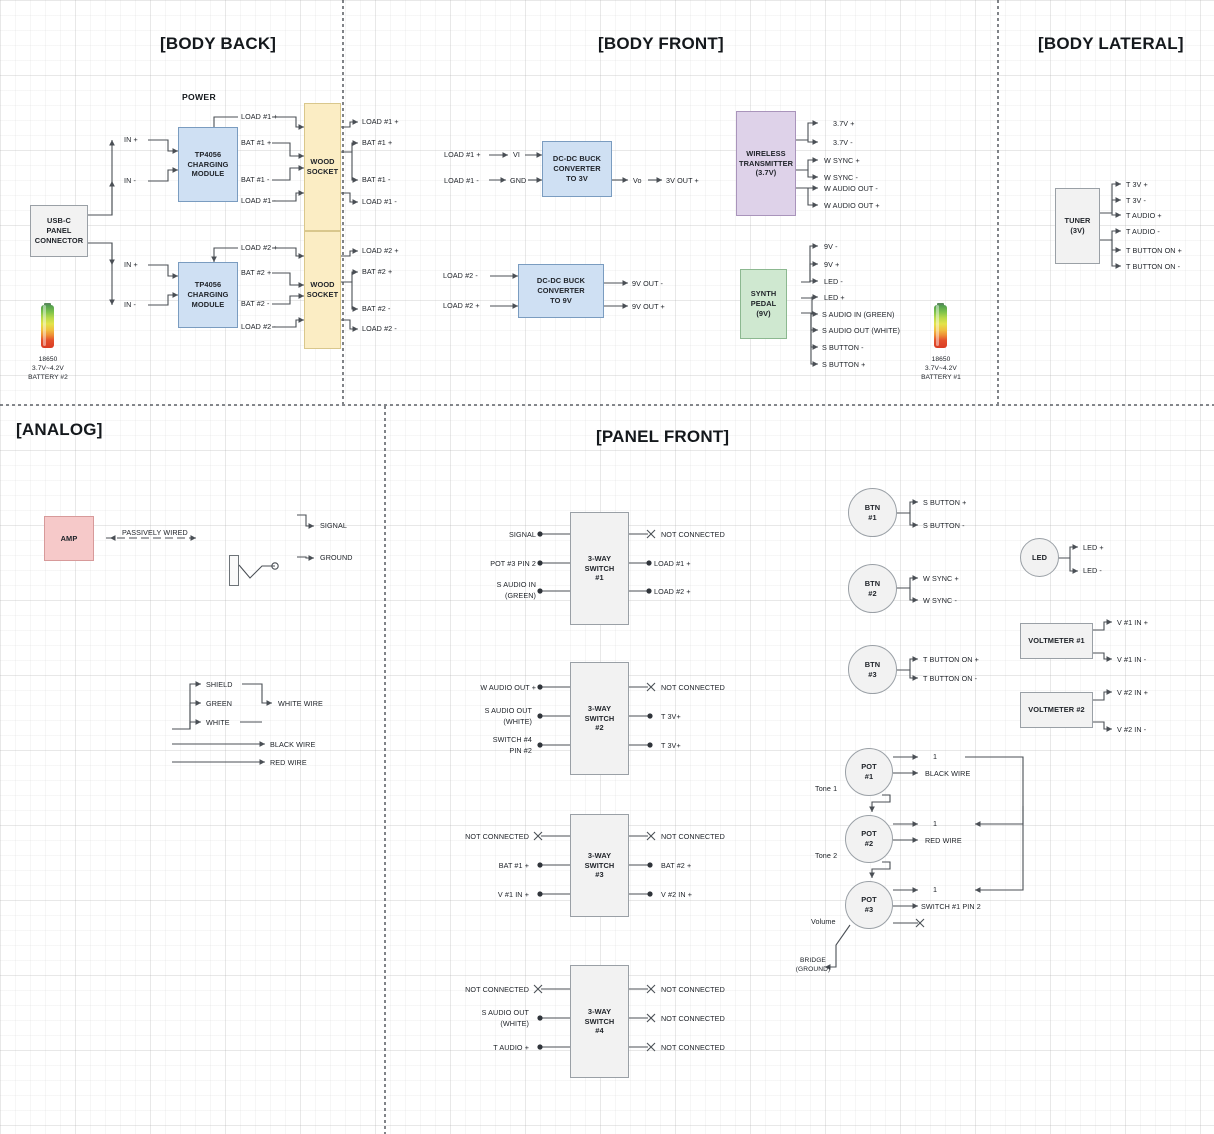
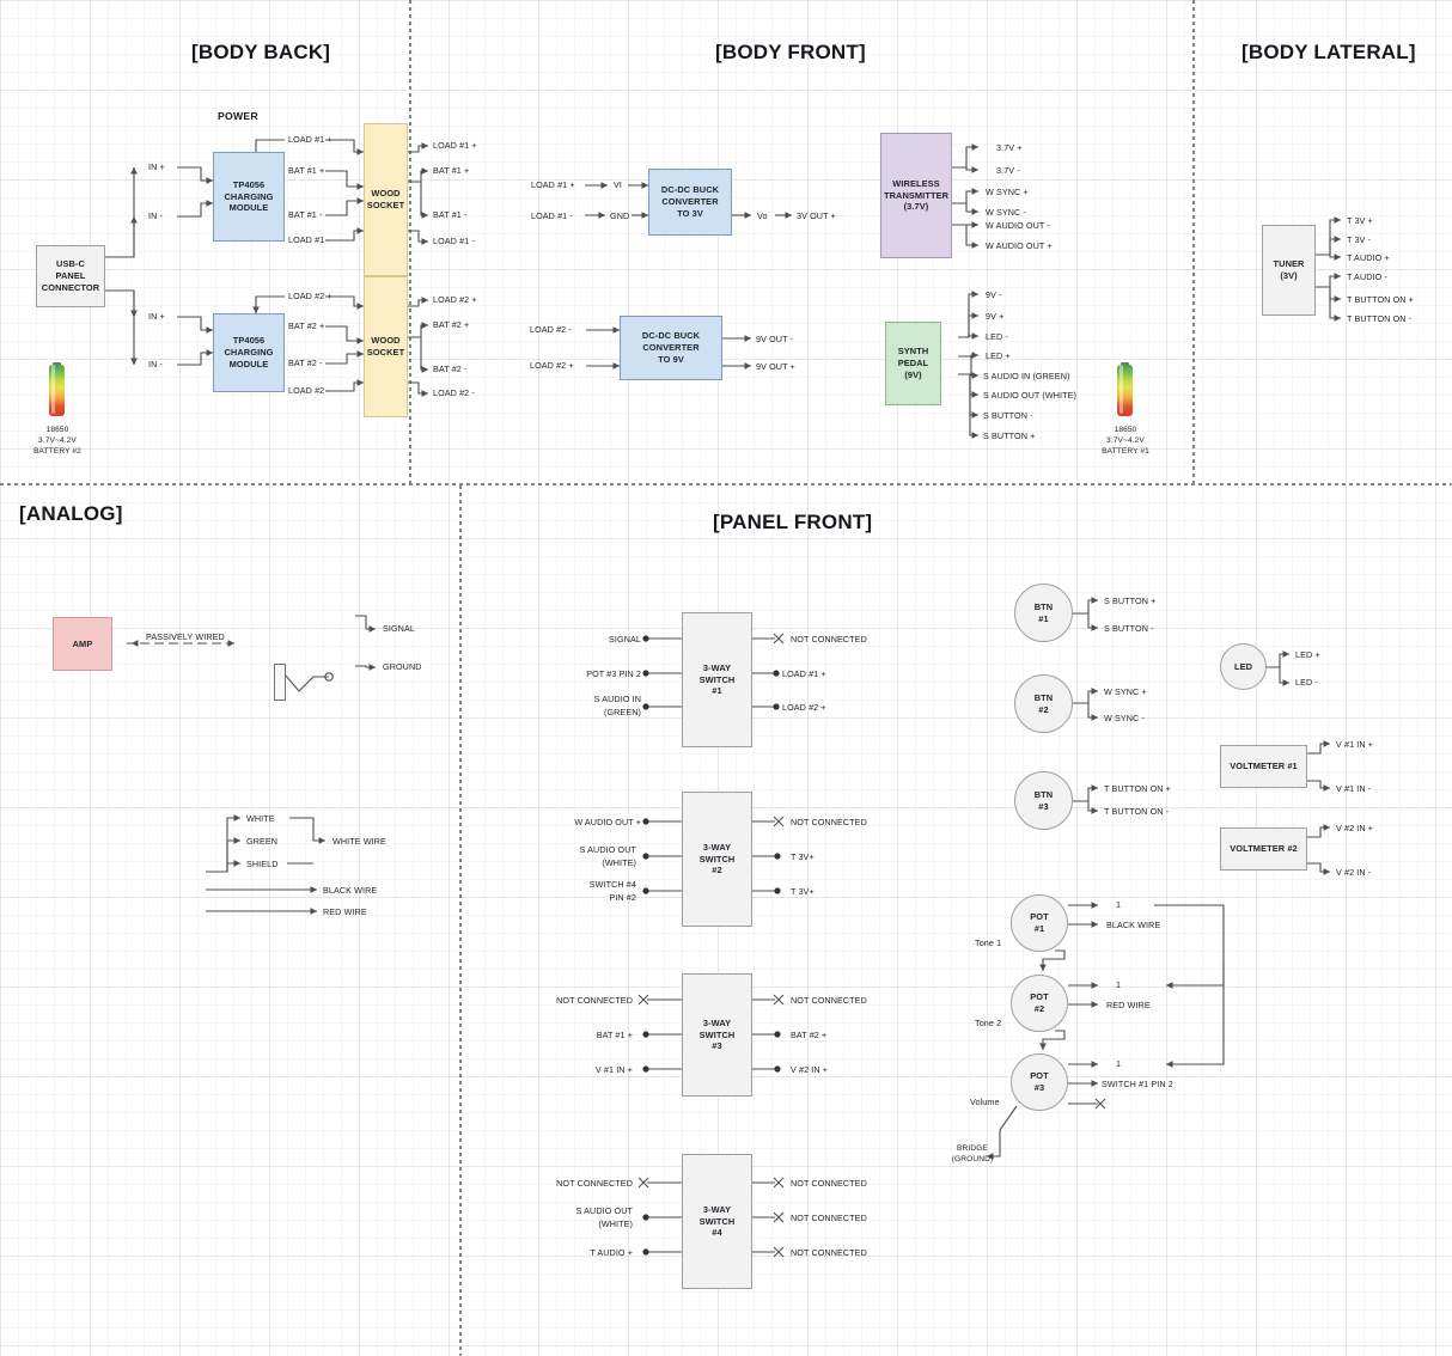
  [BODY BACK]
  [BODY FRONT]
  [BODY LATERAL]
  [ANALOG]
  [PANEL FRONT]
  POWER
  USB-C
  PANEL
  CONNECTOR
  TP4056
  CHARGING
  MODULE
  TP4056
  CHARGING
  MODULE
  WOOD
  SOCKET
  WOOD
  SOCKET
  IN +
  IN -
  IN +
  IN -
  LOAD #1 +
  BAT #1 +
  BAT #1 -
  LOAD #1 -
  LOAD #2 +
  BAT #2 +
  BAT #2 -
  LOAD #2 -
  LOAD #1 +
  BAT #1 +
  BAT #1 -
  LOAD #1 -
  LOAD #2 +
  BAT #2 +
  BAT #2 -
  LOAD #2 -
  DC-DC BUCK
  CONVERTER
  TO 3V
  LOAD #1 +
  LOAD #1 -
  VI
  GND
  Vo
  3V OUT +
  DC-DC BUCK
  CONVERTER
  TO 9V
  LOAD #2 -
  LOAD #2 +
  9V OUT -
  9V OUT +
  WIRELESS
  TRANSMITTER
  (3.7V)
  3.7V +
  3.7V -
  W SYNC +
  W SYNC -
  W AUDIO OUT -
  W AUDIO OUT +
  SYNTH
  PEDAL
  (9V)
  9V -
  9V +
  LED -
  LED +
  S AUDIO IN (GREEN)
  S AUDIO OUT (WHITE)
  S BUTTON -
  S BUTTON +
  TUNER
  (3V)
  T 3V +
  T 3V -
  T AUDIO +
  T AUDIO -
  T BUTTON ON +
  T BUTTON ON -
  AMP
  PASSIVELY WIRED
  SIGNAL
  GROUND
- SHIELD
+ WHITE
  GREEN
- WHITE
+ SHIELD
  WHITE WIRE
  BLACK WIRE
  RED WIRE
  3-WAY
  SWITCH
  #1
  SIGNAL
  POT #3 PIN 2
  S AUDIO IN
  (GREEN)
  NOT CONNECTED
  LOAD #1 +
  LOAD #2 +
  3-WAY
  SWITCH
  #2
  W AUDIO OUT +
  S AUDIO OUT
  (WHITE)
  SWITCH #4
  PIN #2
  NOT CONNECTED
  T 3V+
  T 3V+
  3-WAY
  SWITCH
  #3
  NOT CONNECTED
  BAT #1 +
  V #1 IN +
  NOT CONNECTED
  BAT #2 +
  V #2 IN +
  3-WAY
  SWITCH
  #4
  NOT CONNECTED
  S AUDIO OUT
  (WHITE)
  T AUDIO +
  NOT CONNECTED
  NOT CONNECTED
  NOT CONNECTED
  BTN
  #1
  S BUTTON +
  S BUTTON -
  BTN
  #2
  W SYNC +
  W SYNC -
  BTN
  #3
  T BUTTON ON +
  T BUTTON ON -
  LED
  LED +
  LED -
  VOLTMETER #1
  V #1 IN +
  V #1 IN -
  VOLTMETER #2
  V #2 IN +
  V #2 IN -
  POT
  #1
  Tone 1
  1
  BLACK WIRE
  POT
  #2
  Tone 2
  1
  RED WIRE
  POT
  #3
  Volume
  1
  SWITCH #1 PIN 2
